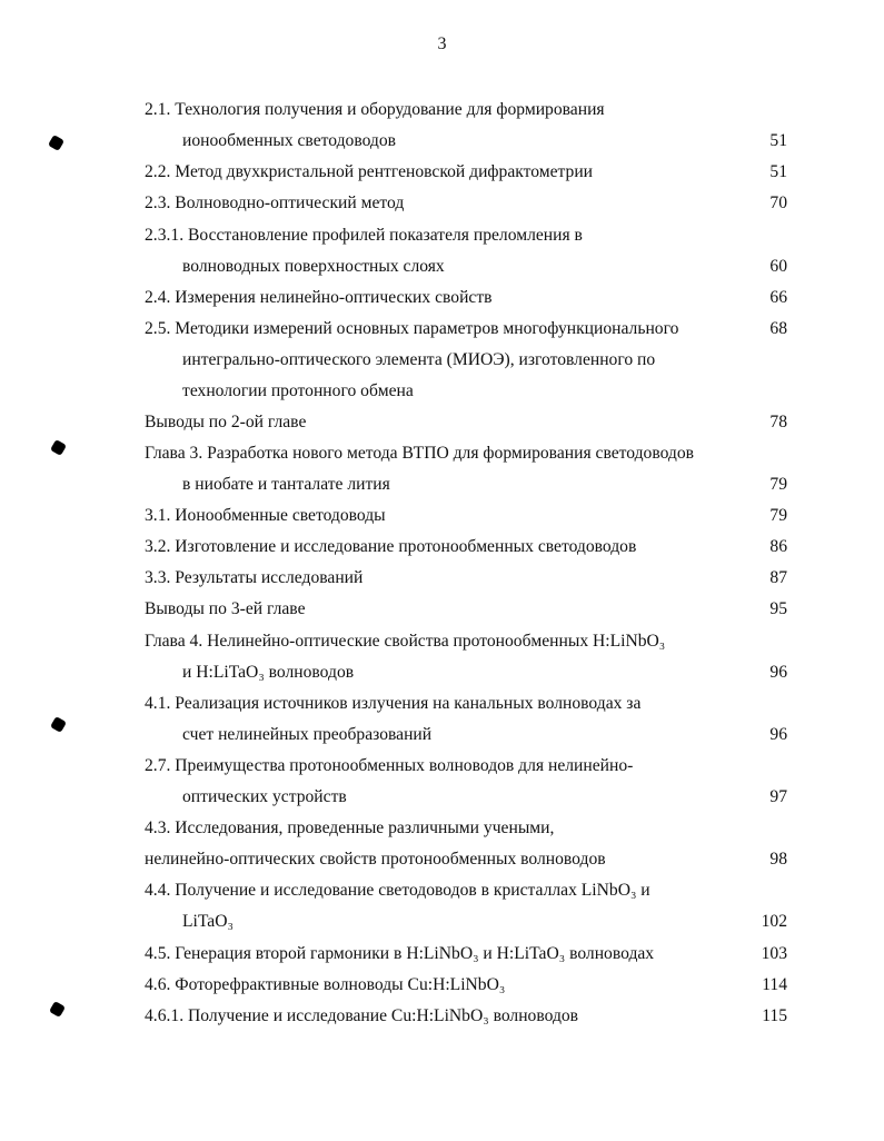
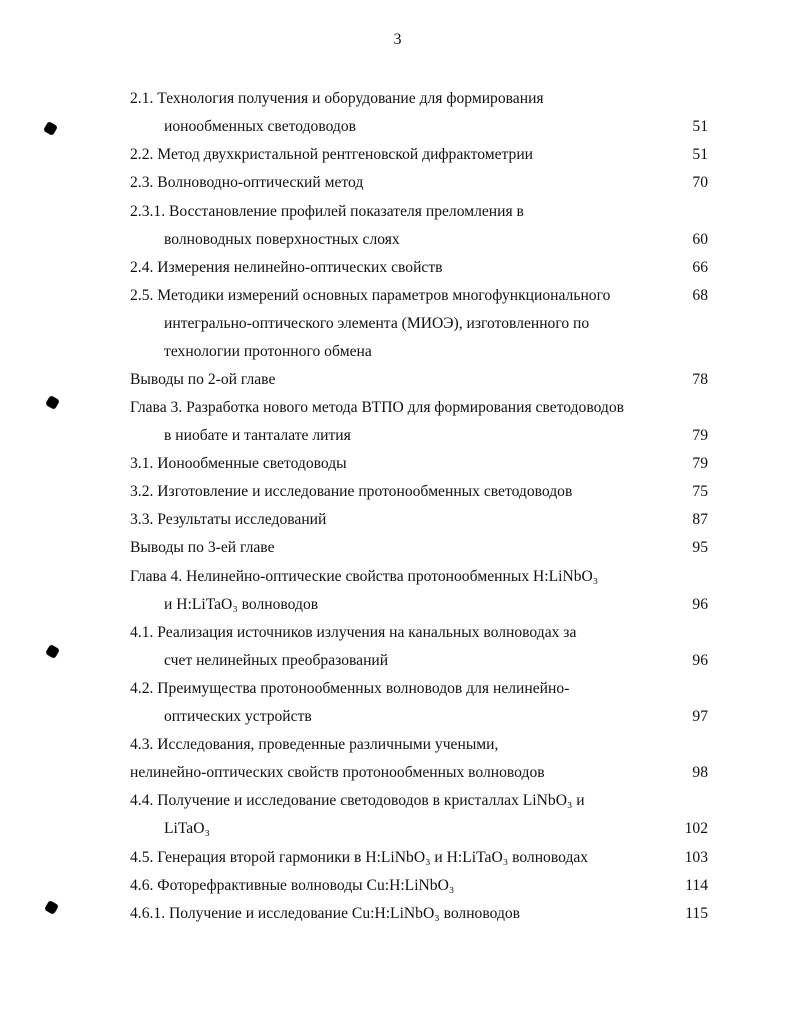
  3
  2.1. Технология получения и оборудование для формирования
  ионообменных светодоводов
  51
  2.2. Метод двухкристальной рентгеновской дифрактометрии
  51
  2.3. Волноводно-оптический метод
  70
  2.3.1. Восстановление профилей показателя преломления в
  волноводных поверхностных слоях
  60
  2.4. Измерения нелинейно-оптических свойств
  66
  2.5. Методики измерений основных параметров многофункционального
  68
  интегрально-оптического элемента (МИОЭ), изготовленного по
  технологии протонного обмена
  Выводы по 2-ой главе
  78
  Глава 3. Разработка нового метода ВТПО для формирования светодоводов
  в ниобате и танталате лития
  79
  3.1. Ионообменные светодоводы
  79
  3.2. Изготовление и исследование протонообменных светодоводов
- 86
+ 75
  3.3. Результаты исследований
  87
  Выводы по 3-ей главе
  95
  Глава 4. Нелинейно-оптические свойства протонообменных H:LiNbO₃
  и H:LiTaO₃ волноводов
  96
  4.1. Реализация источников излучения на канальных волноводах за
  счет нелинейных преобразований
  96
- 2.7. Преимущества протонообменных волноводов для нелинейно-
+ 4.2. Преимущества протонообменных волноводов для нелинейно-
  оптических устройств
  97
  4.3. Исследования, проведенные различными учеными,
  нелинейно-оптических свойств протонообменных волноводов
  98
  4.4. Получение и исследование светодоводов в кристаллах LiNbO₃ и
  LiTaO₃
  102
  4.5. Генерация второй гармоники в H:LiNbO₃ и H:LiTaO₃ волноводах
  103
  4.6. Фоторефрактивные волноводы Cu:H:LiNbO₃
  114
  4.6.1. Получение и исследование Cu:H:LiNbO₃ волноводов
  115
